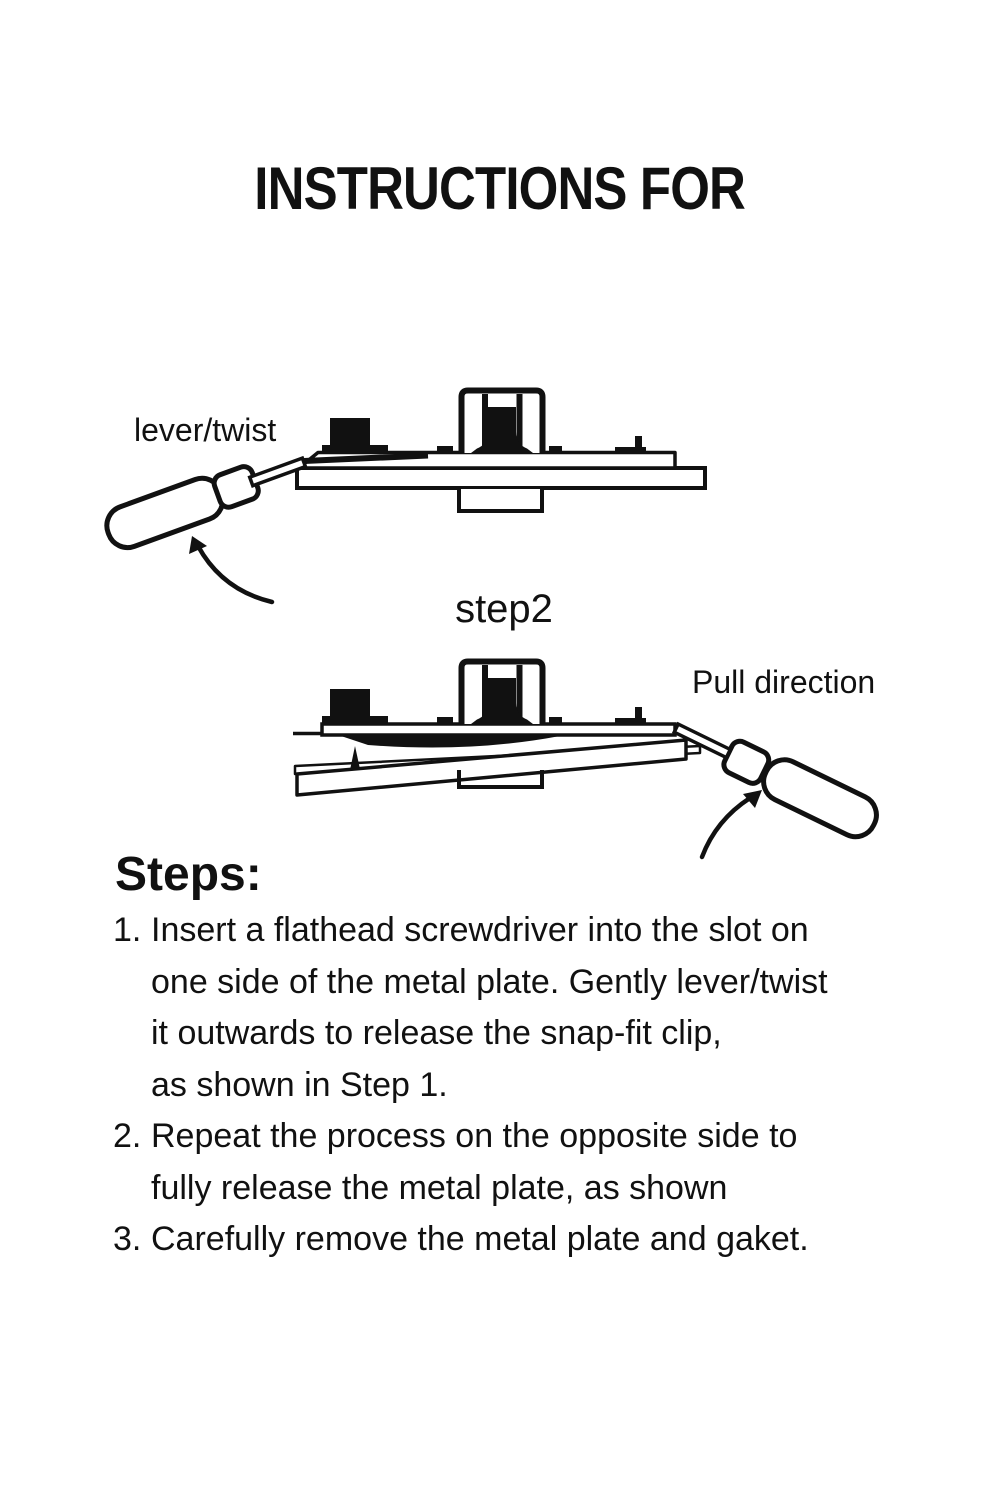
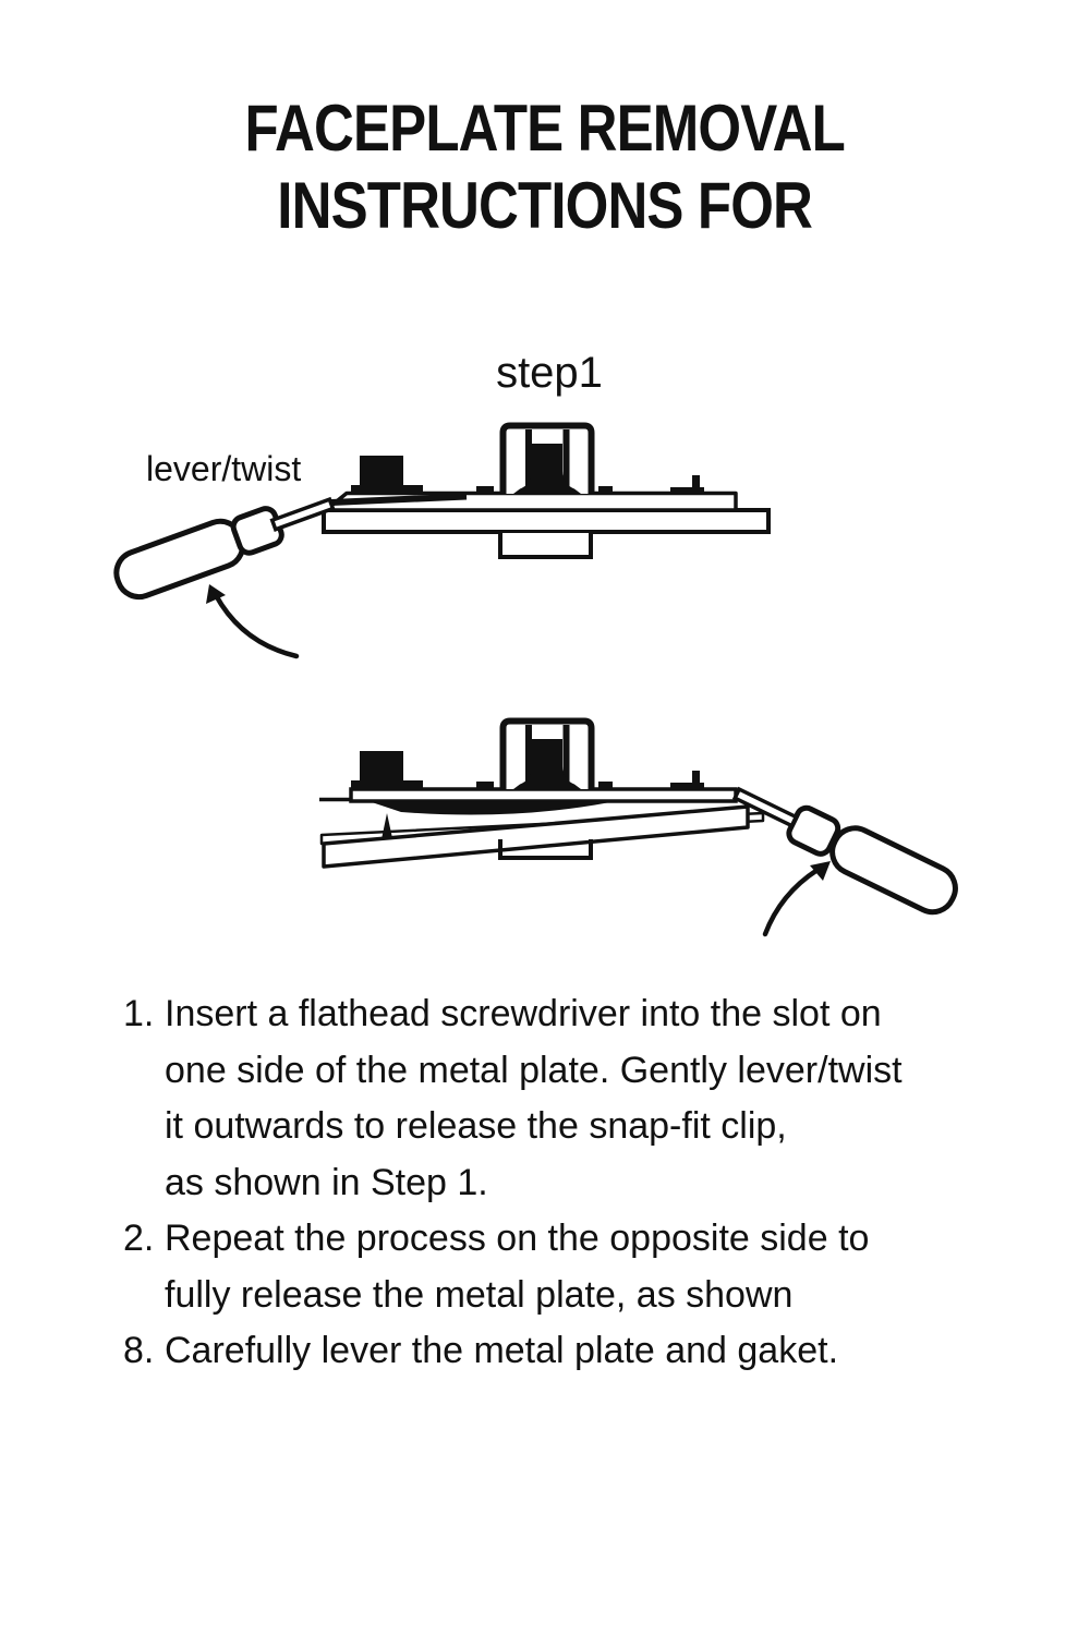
+ FACEPLATE REMOVAL
  INSTRUCTIONS FOR
+ step1
  lever/twist
- step2
- Pull direction
- Steps:
  1.
  Insert a flathead screwdriver into the slot on
  one side of the metal plate. Gently lever/twist
  it outwards to release the snap-fit clip,
  as shown in Step 1.
  2.
  Repeat the process on the opposite side to
  fully release the metal plate, as shown
- 3.
+ 8.
- Carefully remove the metal plate and gaket.
+ Carefully lever the metal plate and gaket.
